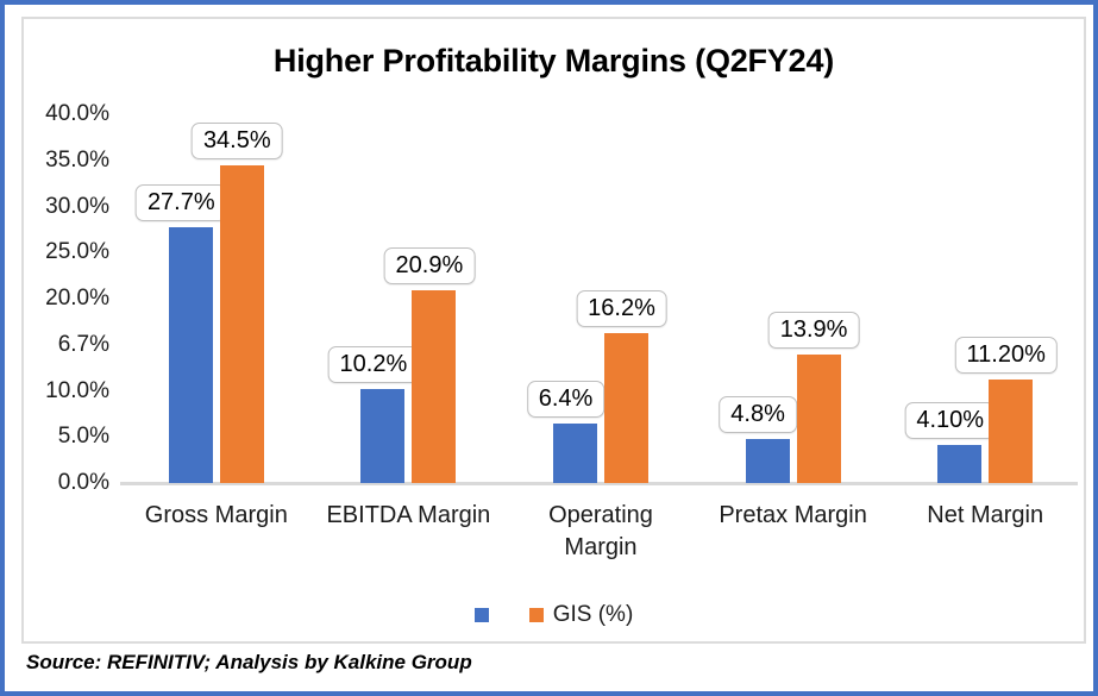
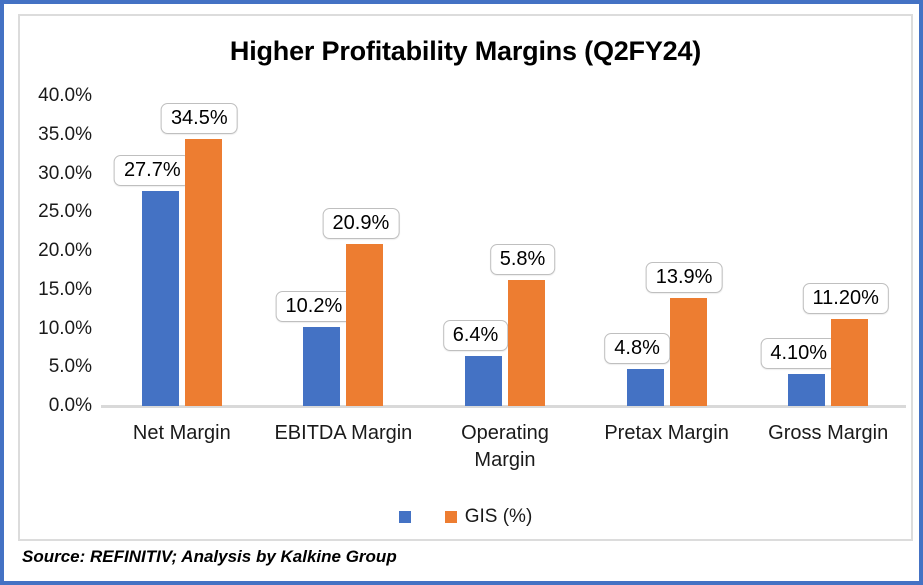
  Higher Profitability Margins (Q2FY24)
  40.0%
  35.0%
  30.0%
  25.0%
  20.0%
- 6.7%
+ 15.0%
  10.0%
  5.0%
  0.0%
  27.7%
  34.5%
  10.2%
  20.9%
  6.4%
- 16.2%
+ 5.8%
  4.8%
  13.9%
  4.10%
  11.20%
- Gross Margin
+ Net Margin
  EBITDA Margin
  Operating Margin
  Pretax Margin
- Net Margin
+ Gross Margin
  GIS (%)
  Source: REFINITIV; Analysis by Kalkine Group
